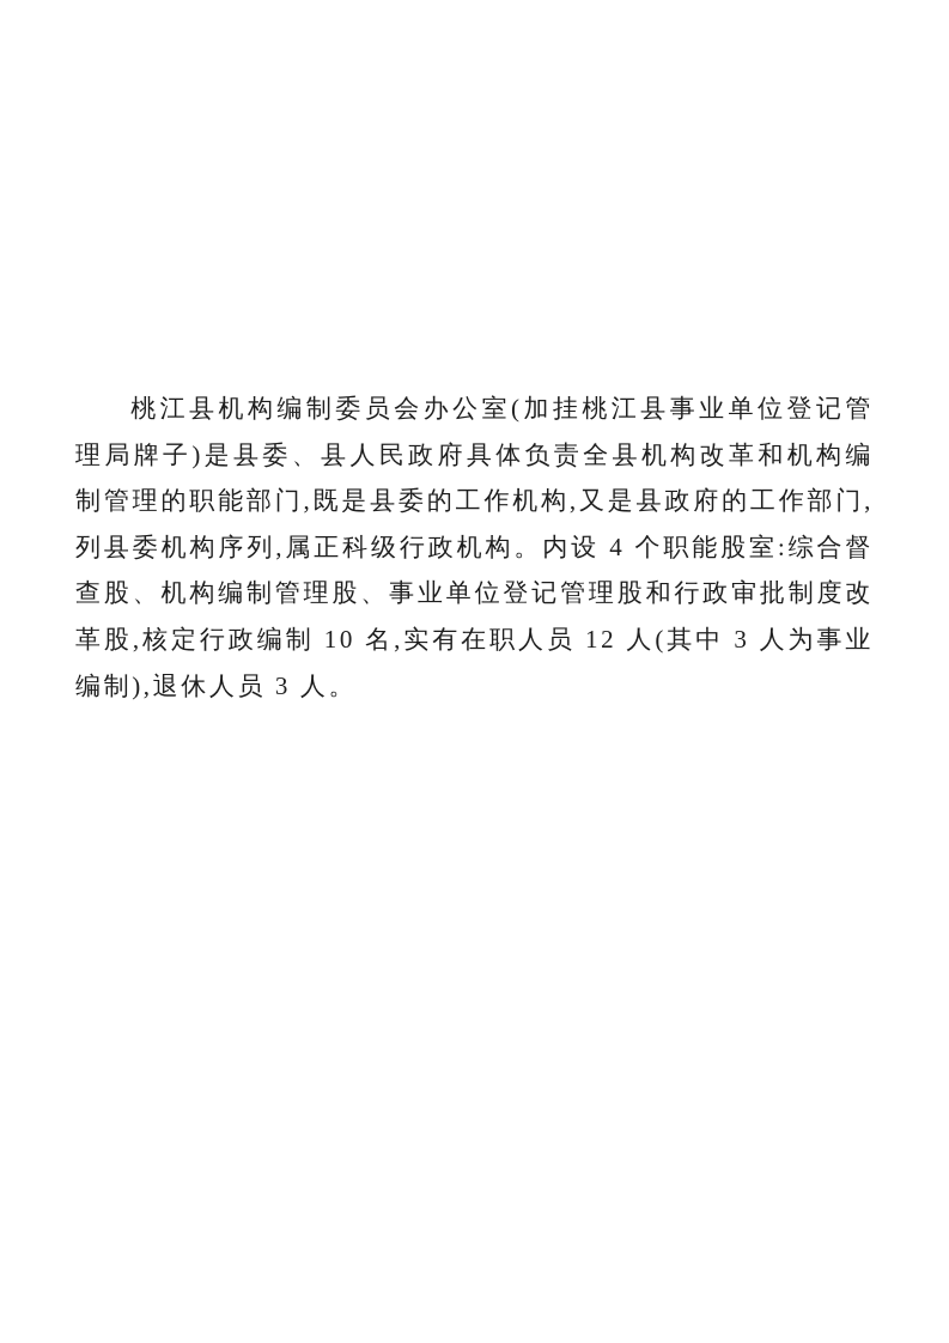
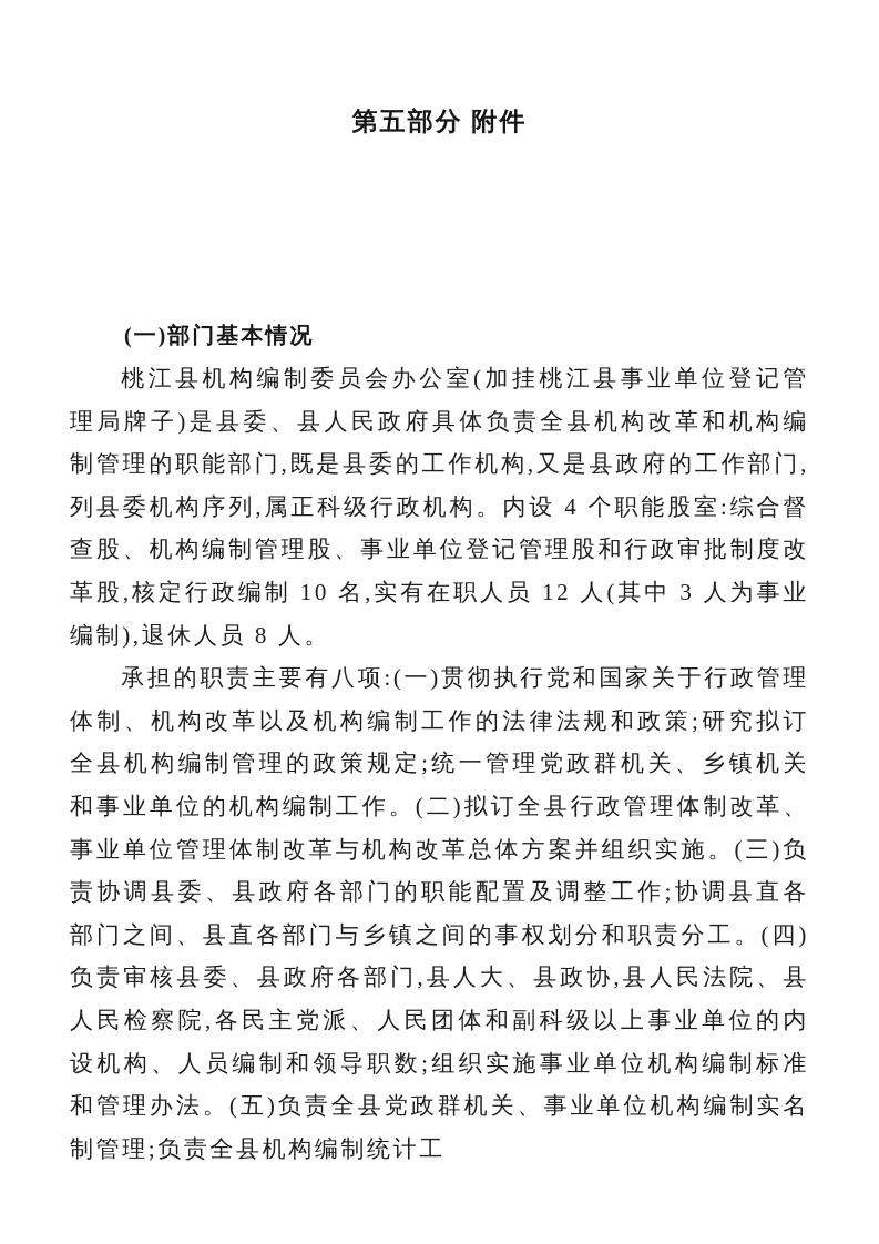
+ 第五部分 附件
+ (一)部门基本情况
- 桃江县机构编制委员会办公室(加挂桃江县事业单位登记管理局牌子)是县委、县人民政府具体负责全县机构改革和机构编制管理的职能部门,既是县委的工作机构,又是县政府的工作部门,列县委机构序列,属正科级行政机构。内设 4 个职能股室:综合督查股、机构编制管理股、事业单位登记管理股和行政审批制度改革股,核定行政编制 10 名,实有在职人员 12 人(其中 3 人为事业编制),退休人员 3 人。
+ 桃江县机构编制委员会办公室(加挂桃江县事业单位登记管理局牌子)是县委、县人民政府具体负责全县机构改革和机构编制管理的职能部门,既是县委的工作机构,又是县政府的工作部门,列县委机构序列,属正科级行政机构。内设 4 个职能股室:综合督查股、机构编制管理股、事业单位登记管理股和行政审批制度改革股,核定行政编制 10 名,实有在职人员 12 人(其中 3 人为事业编制),退休人员 8 人。
+ 承担的职责主要有八项:(一)贯彻执行党和国家关于行政管理体制、机构改革以及机构编制工作的法律法规和政策;研究拟订全县机构编制管理的政策规定;统一管理党政群机关、乡镇机关和事业单位的机构编制工作。(二)拟订全县行政管理体制改革、事业单位管理体制改革与机构改革总体方案并组织实施。(三)负责协调县委、县政府各部门的职能配置及调整工作;协调县直各部门之间、县直各部门与乡镇之间的事权划分和职责分工。(四)负责审核县委、县政府各部门,县人大、县政协,县人民法院、县人民检察院,各民主党派、人民团体和副科级以上事业单位的内设机构、人员编制和领导职数;组织实施事业单位机构编制标准和管理办法。(五)负责全县党政群机关、事业单位机构编制实名制管理;负责全县机构编制统计工
